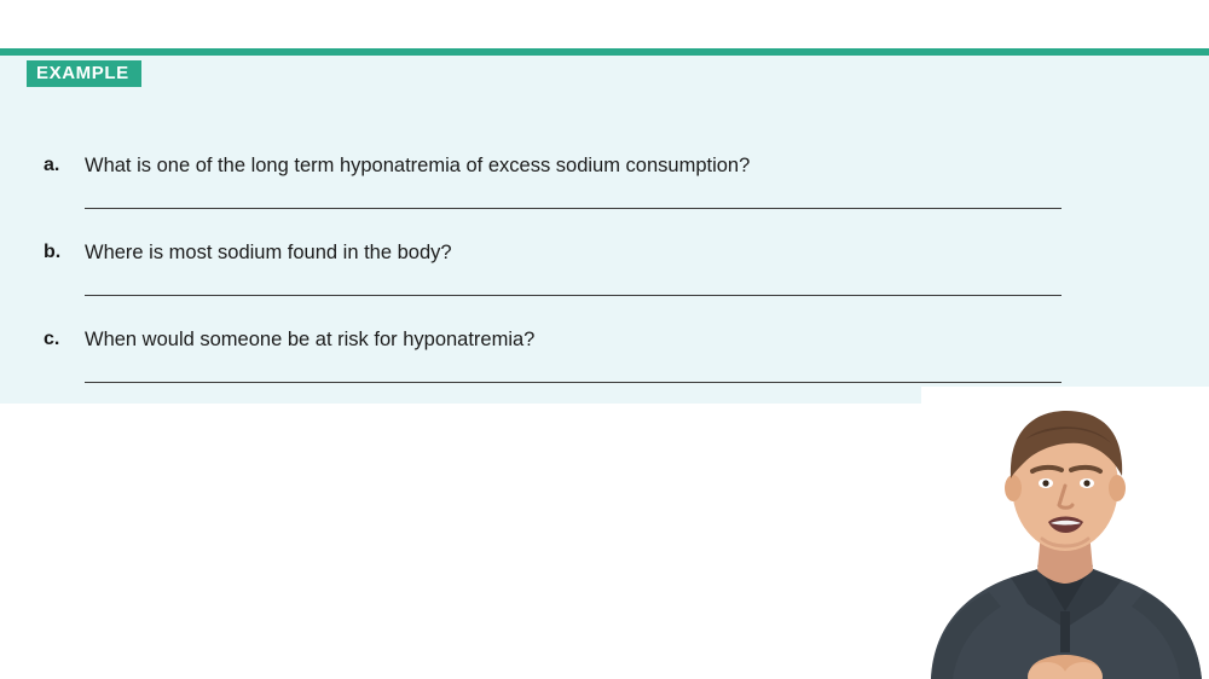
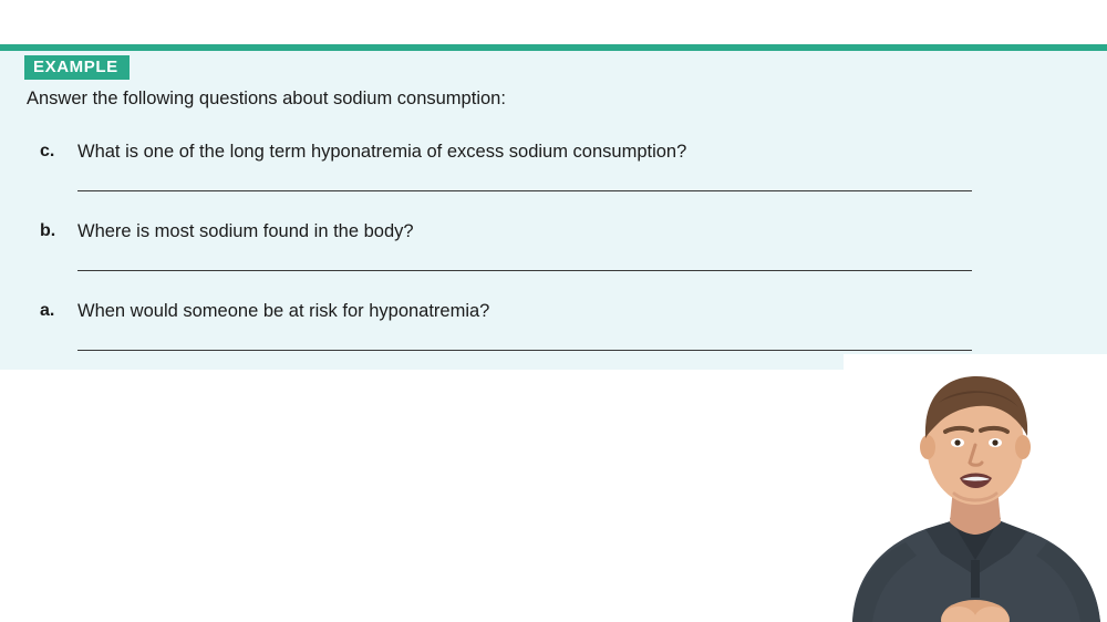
  EXAMPLE
+ Answer the following questions about sodium consumption:
- a.
+ c.
  What is one of the long term hyponatremia of excess sodium consumption?
  b.
  Where is most sodium found in the body?
- c.
+ a.
  When would someone be at risk for hyponatremia?
